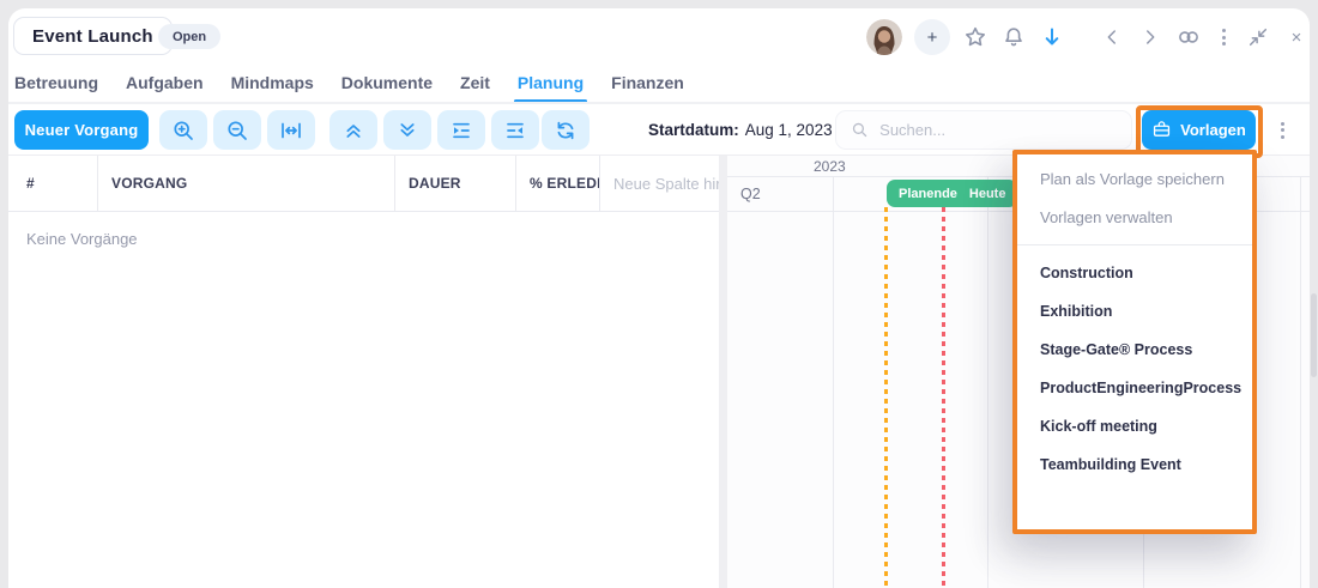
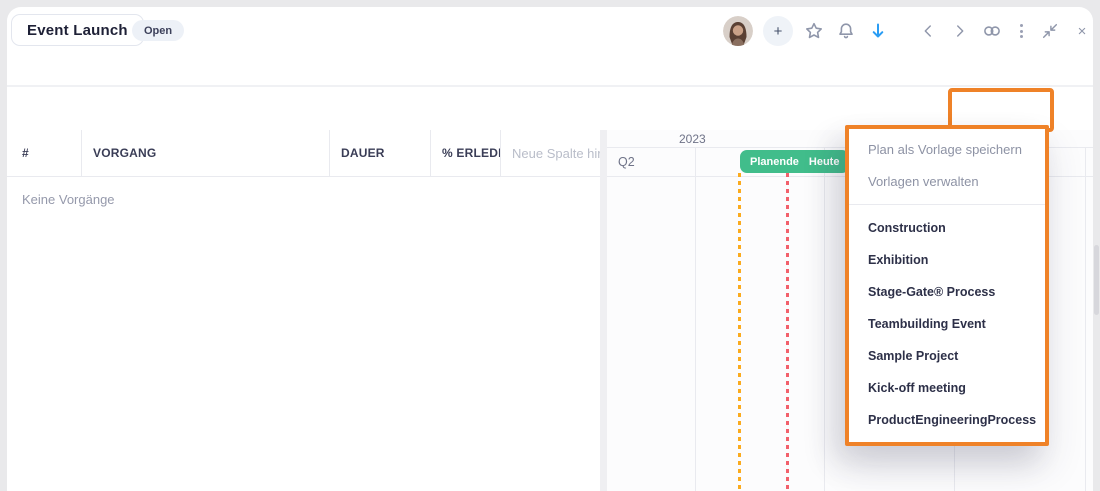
  Event Launch
  Open
  +
  ×
- Betreuung
- Aufgaben
- Mindmaps
- Dokumente
- Zeit
- Planung
- Finanzen
- Neuer Vorgang
- Startdatum:
- Aug 1, 2023
- Suchen...
- Vorlagen
  #
  VORGANG
  DAUER
  % ERLEDI
  Neue Spalte hi
  Keine Vorgänge
  2023
  Q2
  Planende
  Heute
  Plan als Vorlage speichern
  Vorlagen verwalten
  Construction
  Exhibition
  Stage-Gate® Process
- ProductEngineeringProcess
+ Teambuilding Event
+ Sample Project
  Kick-off meeting
- Teambuilding Event
+ ProductEngineeringProcess
